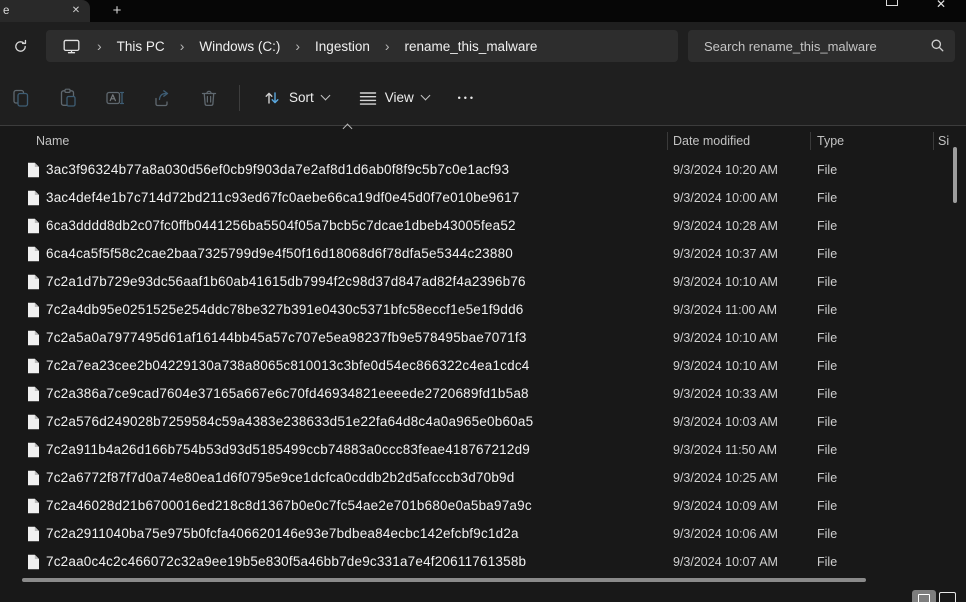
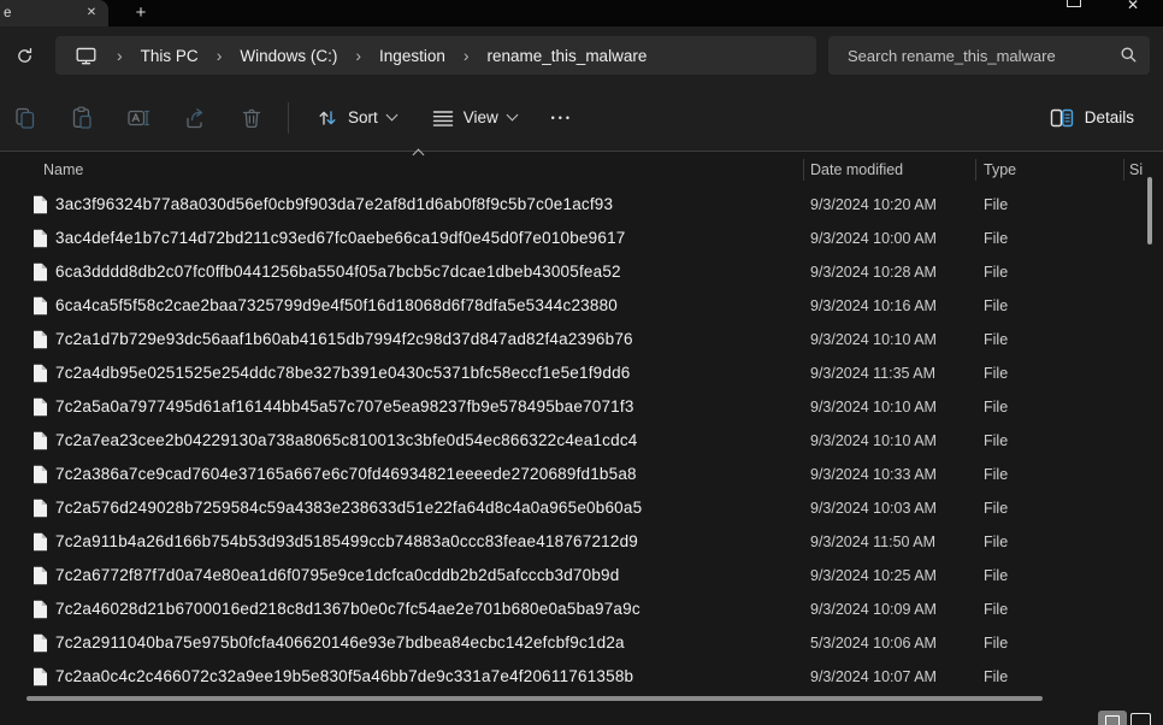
  e
  ✕
  +
  ✕
  ›
  This PC
  ›
  Windows (C:)
  ›
  Ingestion
  ›
  rename_this_malware
  Search rename_this_malware
  Sort
  View
  •••
+ Details
  Name
  Date modified
  Type
  Si
  3ac3f96324b77a8a030d56ef0cb9f903da7e2af8d1d6ab0f8f9c5b7c0e1acf93
  9/3/2024 10:20 AM
  File
  3ac4def4e1b7c714d72bd211c93ed67fc0aebe66ca19df0e45d0f7e010be9617
  9/3/2024 10:00 AM
  File
  6ca3dddd8db2c07fc0ffb0441256ba5504f05a7bcb5c7dcae1dbeb43005fea52
  9/3/2024 10:28 AM
  File
  6ca4ca5f5f58c2cae2baa7325799d9e4f50f16d18068d6f78dfa5e5344c23880
- 9/3/2024 10:37 AM
+ 9/3/2024 10:16 AM
  File
  7c2a1d7b729e93dc56aaf1b60ab41615db7994f2c98d37d847ad82f4a2396b76
  9/3/2024 10:10 AM
  File
  7c2a4db95e0251525e254ddc78be327b391e0430c5371bfc58eccf1e5e1f9dd6
- 9/3/2024 11:00 AM
+ 9/3/2024 11:35 AM
  File
  7c2a5a0a7977495d61af16144bb45a57c707e5ea98237fb9e578495bae7071f3
  9/3/2024 10:10 AM
  File
  7c2a7ea23cee2b04229130a738a8065c810013c3bfe0d54ec866322c4ea1cdc4
  9/3/2024 10:10 AM
  File
  7c2a386a7ce9cad7604e37165a667e6c70fd46934821eeeede2720689fd1b5a8
  9/3/2024 10:33 AM
  File
  7c2a576d249028b7259584c59a4383e238633d51e22fa64d8c4a0a965e0b60a5
  9/3/2024 10:03 AM
  File
  7c2a911b4a26d166b754b53d93d5185499ccb74883a0ccc83feae418767212d9
  9/3/2024 11:50 AM
  File
  7c2a6772f87f7d0a74e80ea1d6f0795e9ce1dcfca0cddb2b2d5afcccb3d70b9d
  9/3/2024 10:25 AM
  File
  7c2a46028d21b6700016ed218c8d1367b0e0c7fc54ae2e701b680e0a5ba97a9c
  9/3/2024 10:09 AM
  File
  7c2a2911040ba75e975b0fcfa406620146e93e7bdbea84ecbc142efcbf9c1d2a
- 9/3/2024 10:06 AM
+ 5/3/2024 10:06 AM
  File
  7c2aa0c4c2c466072c32a9ee19b5e830f5a46bb7de9c331a7e4f20611761358b
  9/3/2024 10:07 AM
  File
